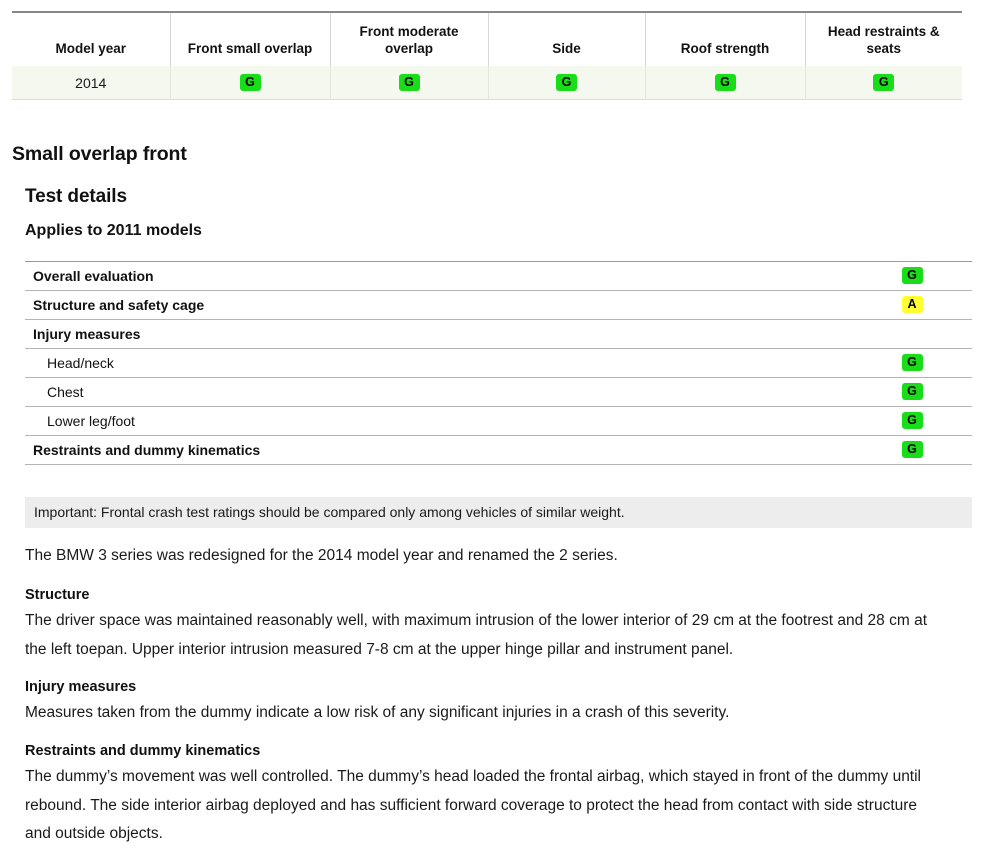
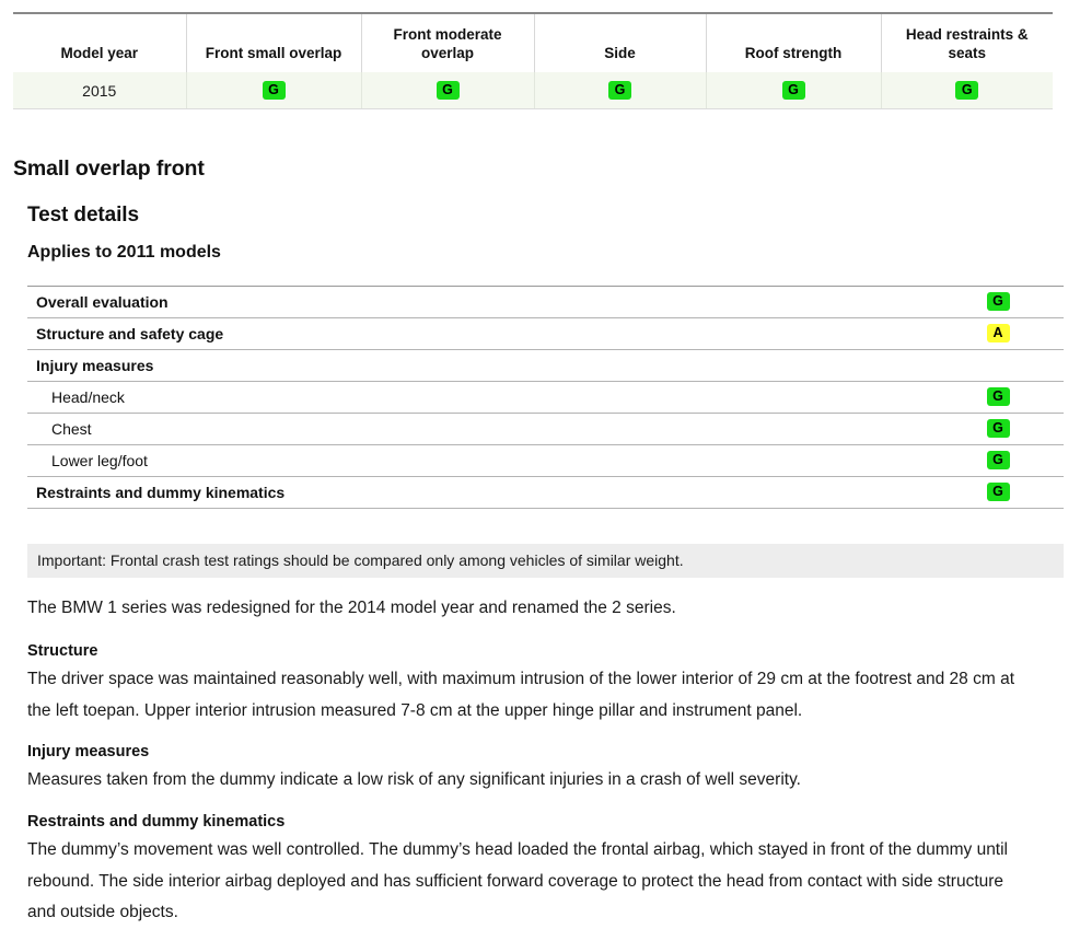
  Model year	Front small overlap	Front moderate overlap	Side	Roof strength	Head restraints & seats
- 2014	G	G	G	G	G
+ 2015	G	G	G	G	G
  Small overlap front
  Test details
  Applies to 2011 models
  Overall evaluation	G
  Structure and safety cage	A
  Injury measures
  Head/neck	G
  Chest	G
  Lower leg/foot	G
  Restraints and dummy kinematics	G
  Important: Frontal crash test ratings should be compared only among vehicles of similar weight.
- The BMW 3 series was redesigned for the 2014 model year and renamed the 2 series.
+ The BMW 1 series was redesigned for the 2014 model year and renamed the 2 series.
  Structure
  The driver space was maintained reasonably well, with maximum intrusion of the lower interior of 29 cm at the footrest and 28 cm at the left toepan. Upper interior intrusion measured 7-8 cm at the upper hinge pillar and instrument panel.
  Injury measures
- Measures taken from the dummy indicate a low risk of any significant injuries in a crash of this severity.
+ Measures taken from the dummy indicate a low risk of any significant injuries in a crash of well severity.
  Restraints and dummy kinematics
  The dummy’s movement was well controlled. The dummy’s head loaded the frontal airbag, which stayed in front of the dummy until rebound. The side interior airbag deployed and has sufficient forward coverage to protect the head from contact with side structure and outside objects.
